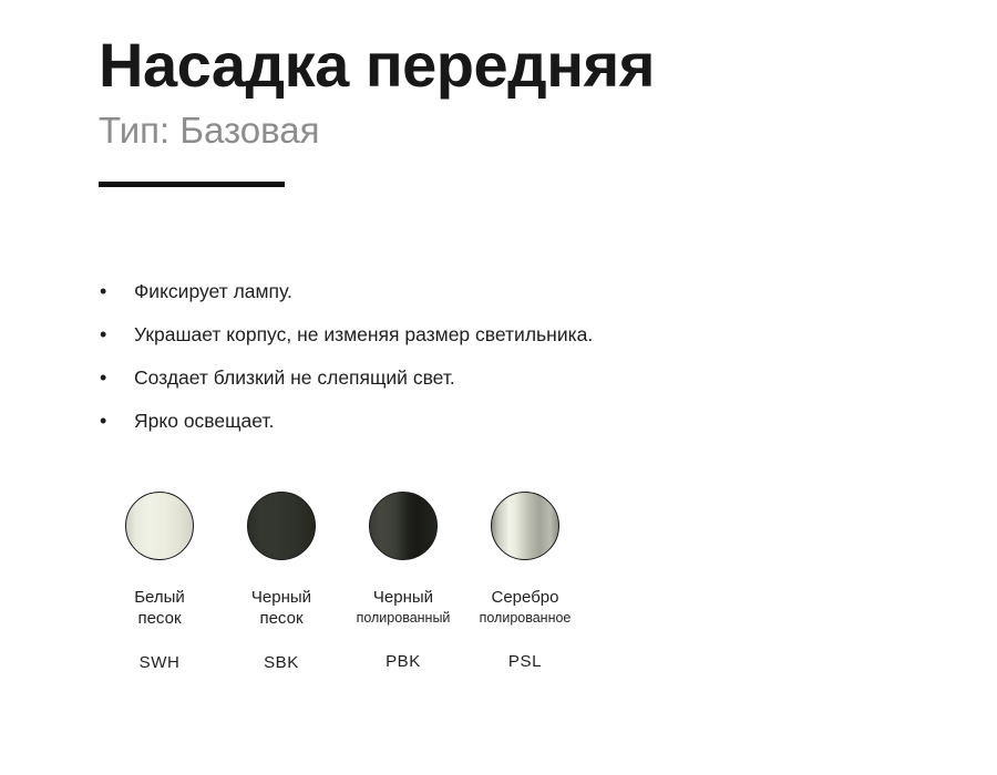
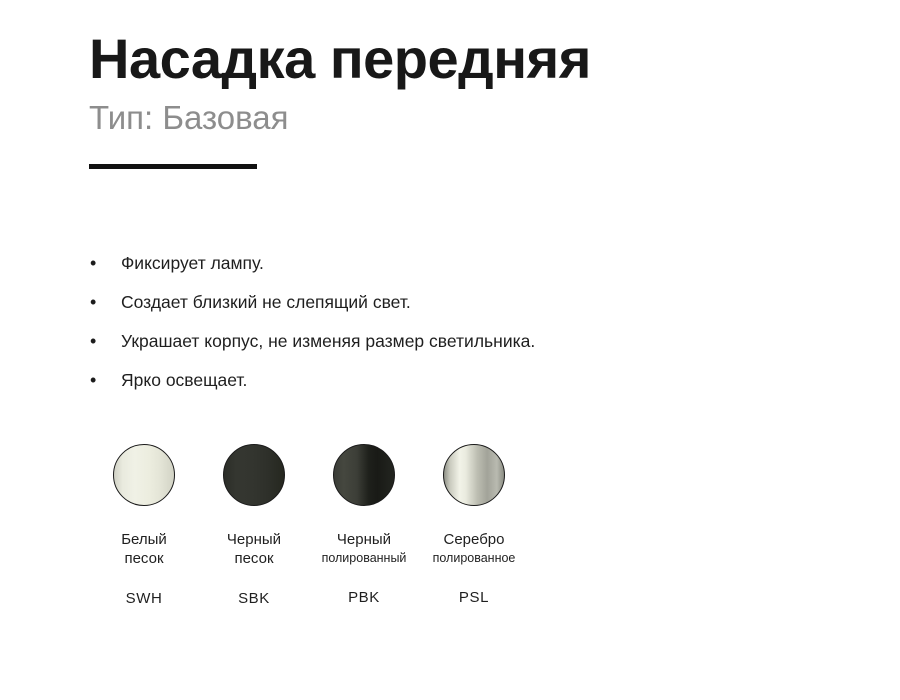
  Насадка передняя
  Тип: Базовая
  •
  Фиксирует лампу.
  •
- Украшает корпус, не изменяя размер светильника.
+ Создает близкий не слепящий свет.
  •
- Создает близкий не слепящий свет.
+ Украшает корпус, не изменяя размер светильника.
  •
  Ярко освещает.
  Белый
  песок
  SWH
  Черный
  песок
  SBK
  Черный
  полированный
  PBK
  Серебро
  полированное
  PSL
